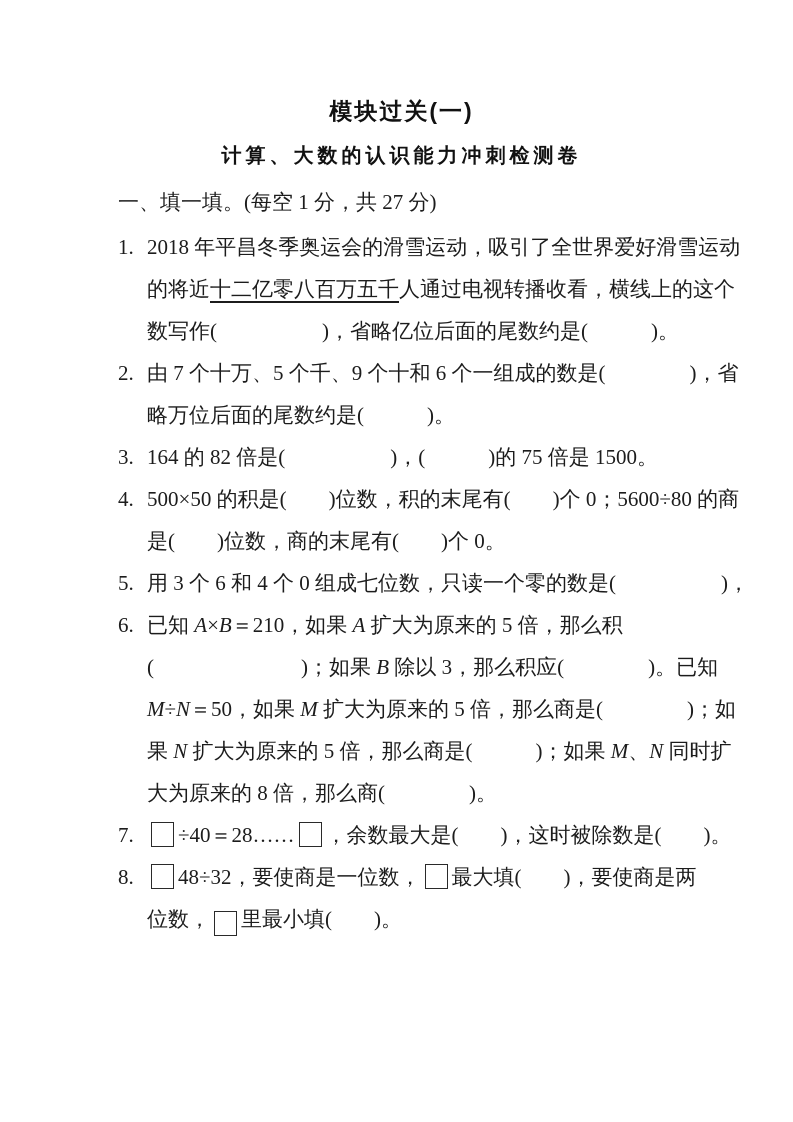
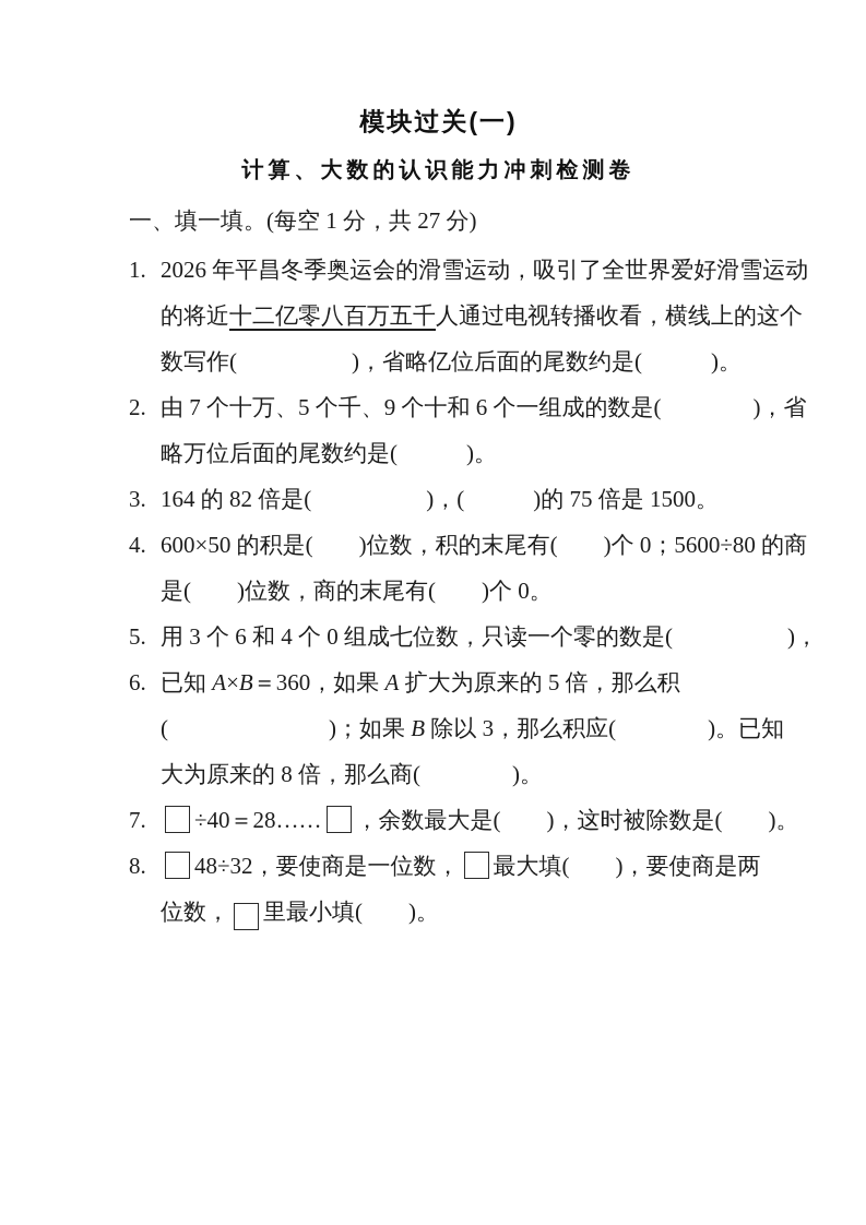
  模块过关(一)
  计算、大数的认识能力冲刺检测卷
  一、填一填。(每空 1 分，共 27 分)
  1.
- 2018 年平昌冬季奥运会的滑雪运动，吸引了全世界爱好滑雪运动
+ 2026 年平昌冬季奥运会的滑雪运动，吸引了全世界爱好滑雪运动
  的将近十二亿零八百万五千人通过电视转播收看，横线上的这个
  数写作( )，省略亿位后面的尾数约是( )。
  2.
  由 7 个十万、5 个千、9 个十和 6 个一组成的数是( )，省
  略万位后面的尾数约是( )。
  3.
  164 的 82 倍是( )，( )的 75 倍是 1500。
  4.
- 500×50 的积是( )位数，积的末尾有( )个 0；5600÷80 的商
+ 600×50 的积是( )位数，积的末尾有( )个 0；5600÷80 的商
  是( )位数，商的末尾有( )个 0。
  5.
  用 3 个 6 和 4 个 0 组成七位数，只读一个零的数是( )，
  6.
- 已知 A×B＝210，如果 A 扩大为原来的 5 倍，那么积
+ 已知 A×B＝360，如果 A 扩大为原来的 5 倍，那么积
  ( )；如果 B 除以 3，那么积应( )。已知
- M÷N＝50，如果 M 扩大为原来的 5 倍，那么商是( )；如
- 果 N 扩大为原来的 5 倍，那么商是( )；如果 M、N 同时扩
  大为原来的 8 倍，那么商( )。
  7.
  ÷40＝28…… ，余数最大是( )，这时被除数是( )。
  8.
  48÷32，要使商是一位数， 最大填( )，要使商是两
  位数， 里最小填( )。
